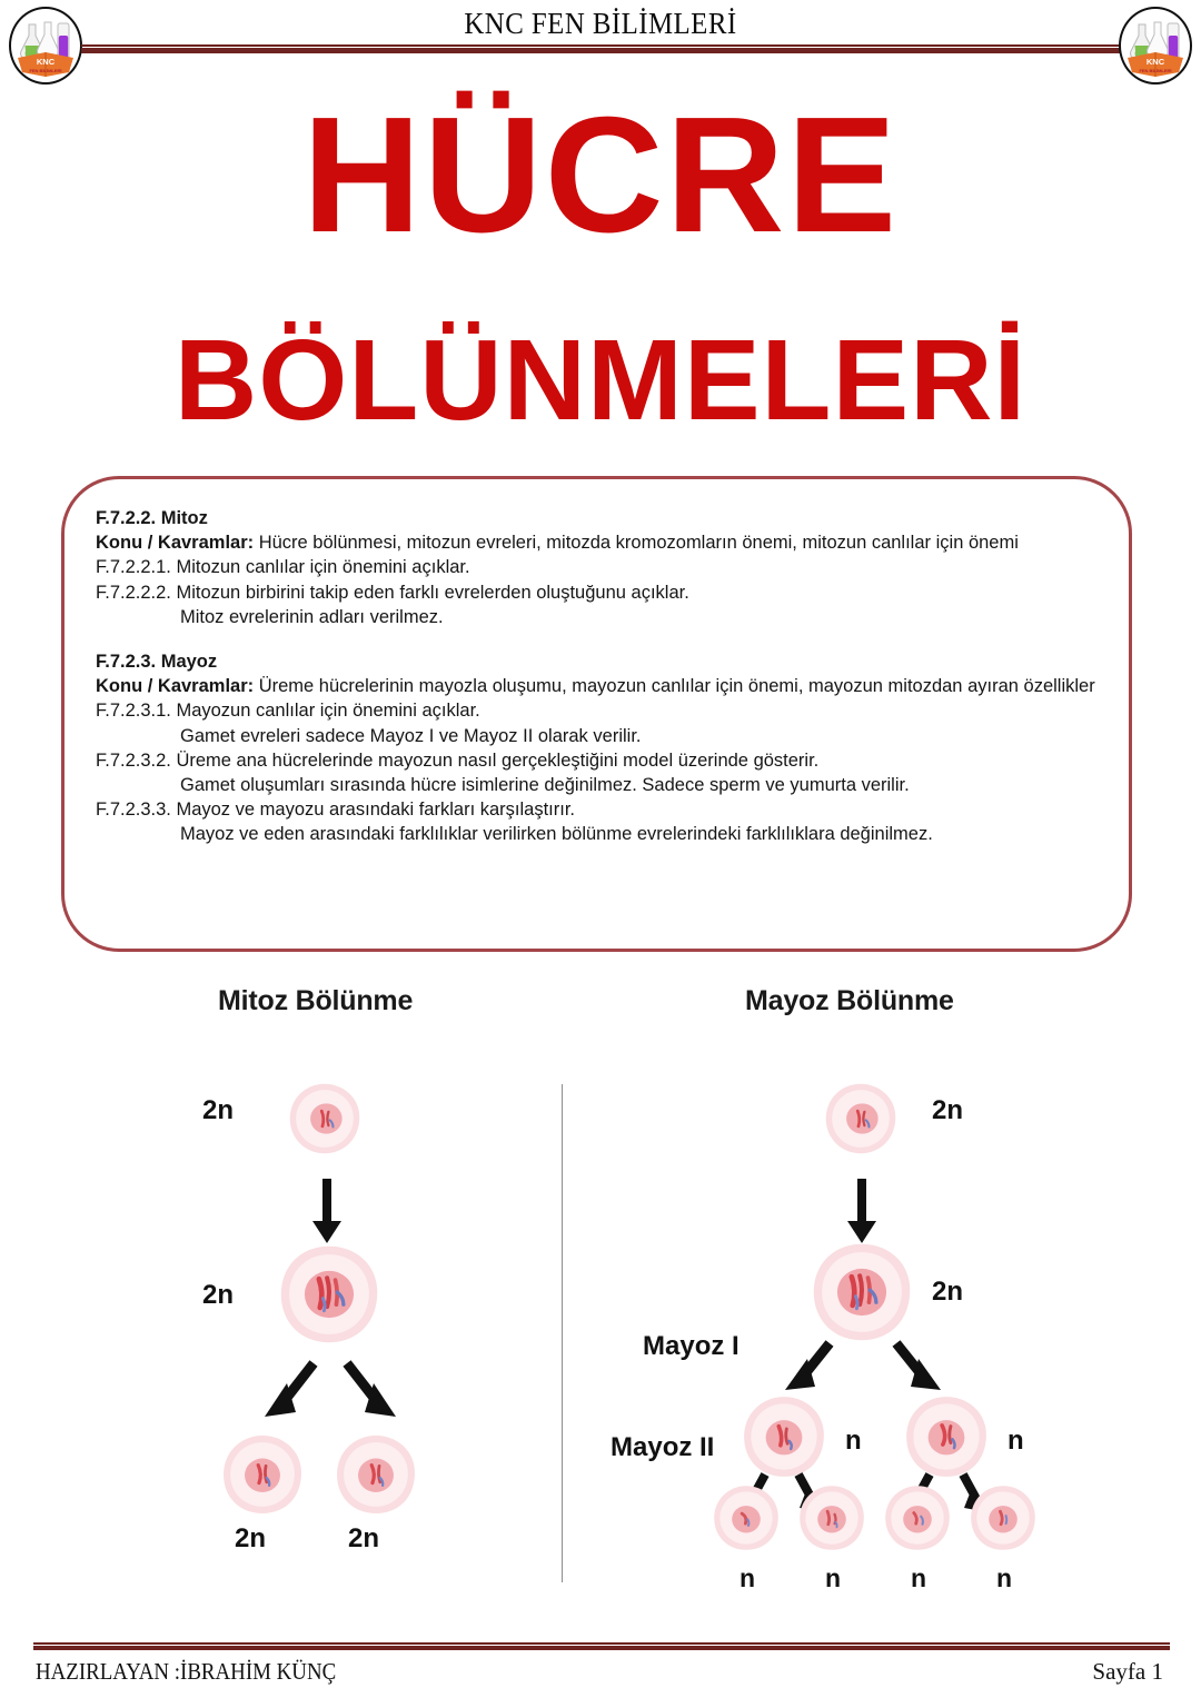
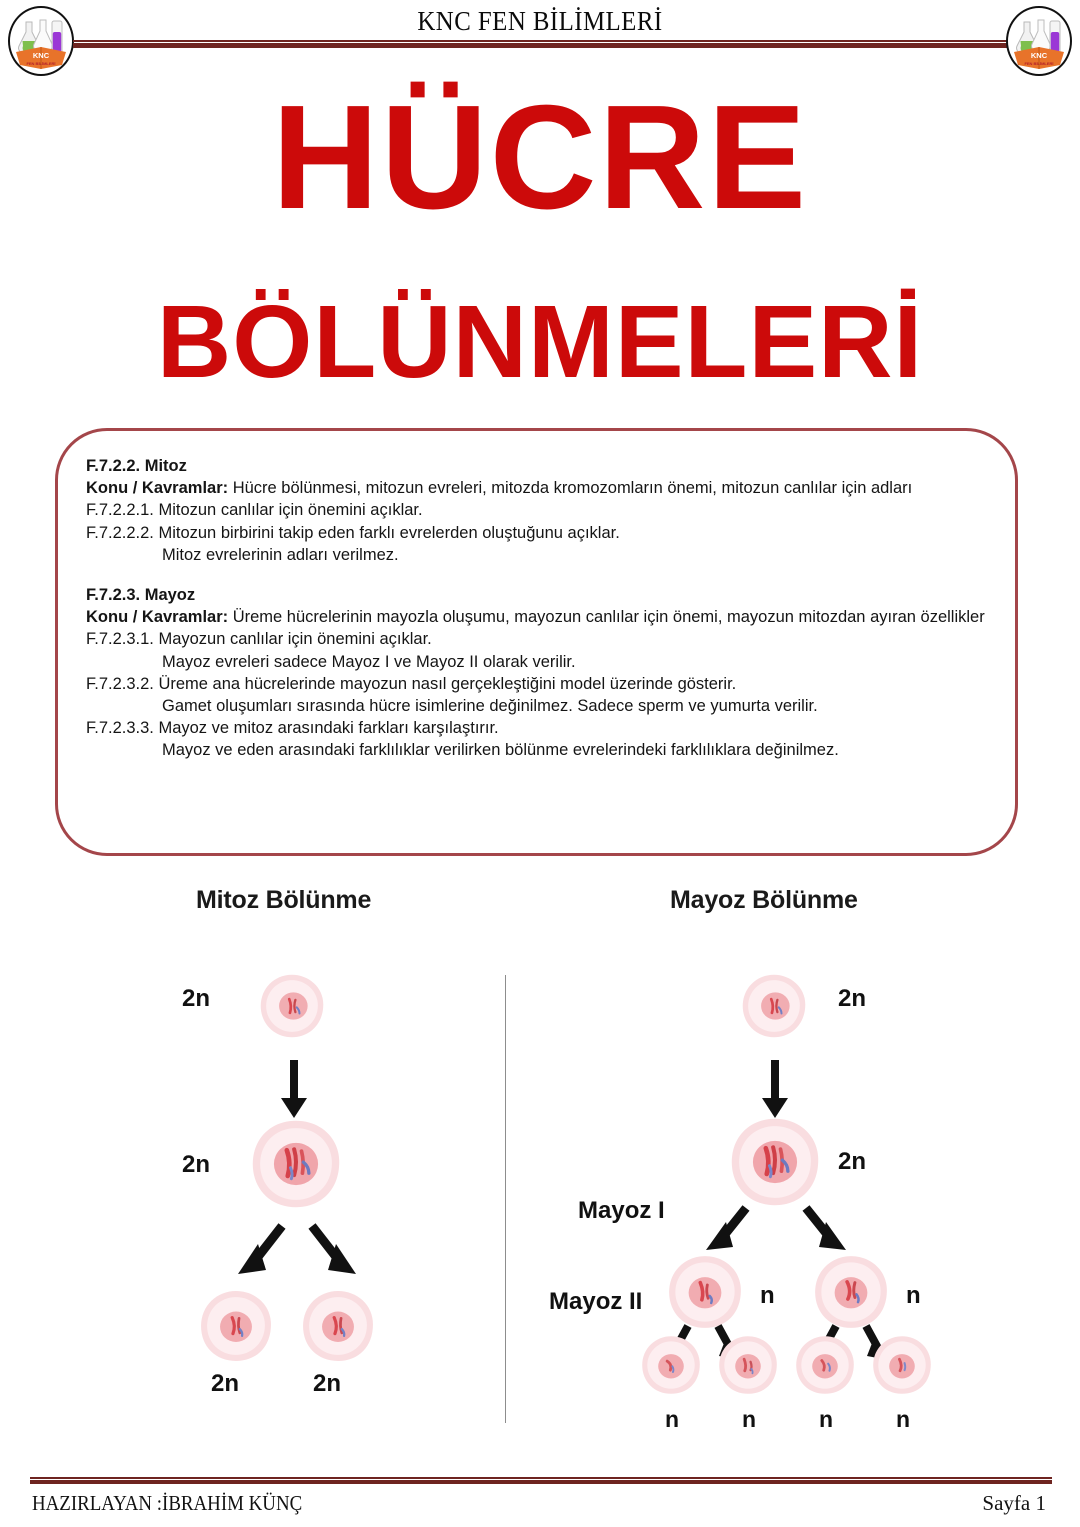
  KNC
  KNC FEN BİLİMLERİ
  KNC
  HÜCRE
  BÖLÜNMELERİ
  F.7.2.2. Mitoz
- Konu / Kavramlar: Hücre bölünmesi, mitozun evreleri, mitozda kromozomların önemi, mitozun canlılar için önemi
+ Konu / Kavramlar: Hücre bölünmesi, mitozun evreleri, mitozda kromozomların önemi, mitozun canlılar için adları
  F.7.2.2.1. Mitozun canlılar için önemini açıklar.
  F.7.2.2.2. Mitozun birbirini takip eden farklı evrelerden oluştuğunu açıklar.
  Mitoz evrelerinin adları verilmez.
  F.7.2.3. Mayoz
  Konu / Kavramlar: Üreme hücrelerinin mayozla oluşumu, mayozun canlılar için önemi, mayozun mitozdan ayıran özellikler
  F.7.2.3.1. Mayozun canlılar için önemini açıklar.
- Gamet evreleri sadece Mayoz I ve Mayoz II olarak verilir.
+ Mayoz evreleri sadece Mayoz I ve Mayoz II olarak verilir.
  F.7.2.3.2. Üreme ana hücrelerinde mayozun nasıl gerçekleştiğini model üzerinde gösterir.
  Gamet oluşumları sırasında hücre isimlerine değinilmez. Sadece sperm ve yumurta verilir.
- F.7.2.3.3. Mayoz ve mayozu arasındaki farkları karşılaştırır.
+ F.7.2.3.3. Mayoz ve mitoz arasındaki farkları karşılaştırır.
  Mayoz ve eden arasındaki farklılıklar verilirken bölünme evrelerindeki farklılıklara değinilmez.
  Mitoz Bölünme
  Mayoz Bölünme
  2n
  2n
  2n
  2n
  2n
  2n
  Mayoz I
  n
  n
  Mayoz II
  n
  n
  n
  n
  HAZIRLAYAN :İBRAHİM KÜNÇ
  Sayfa 1
